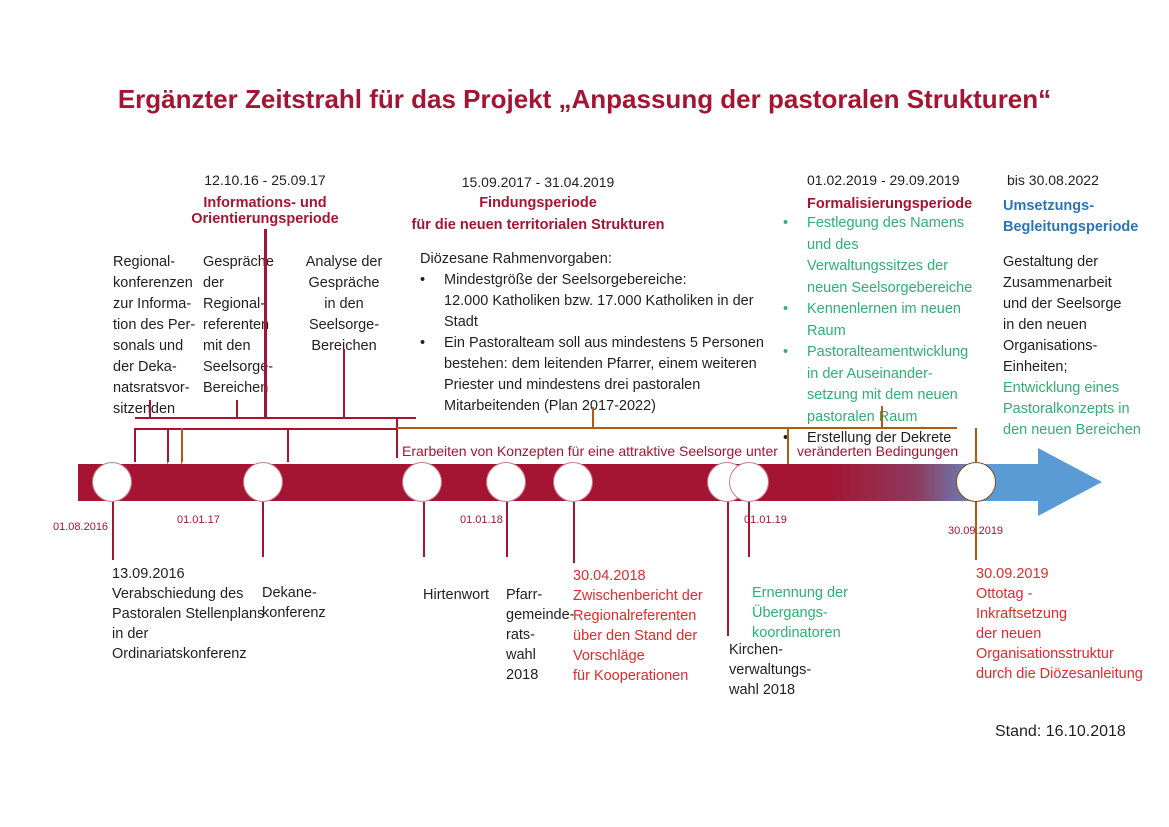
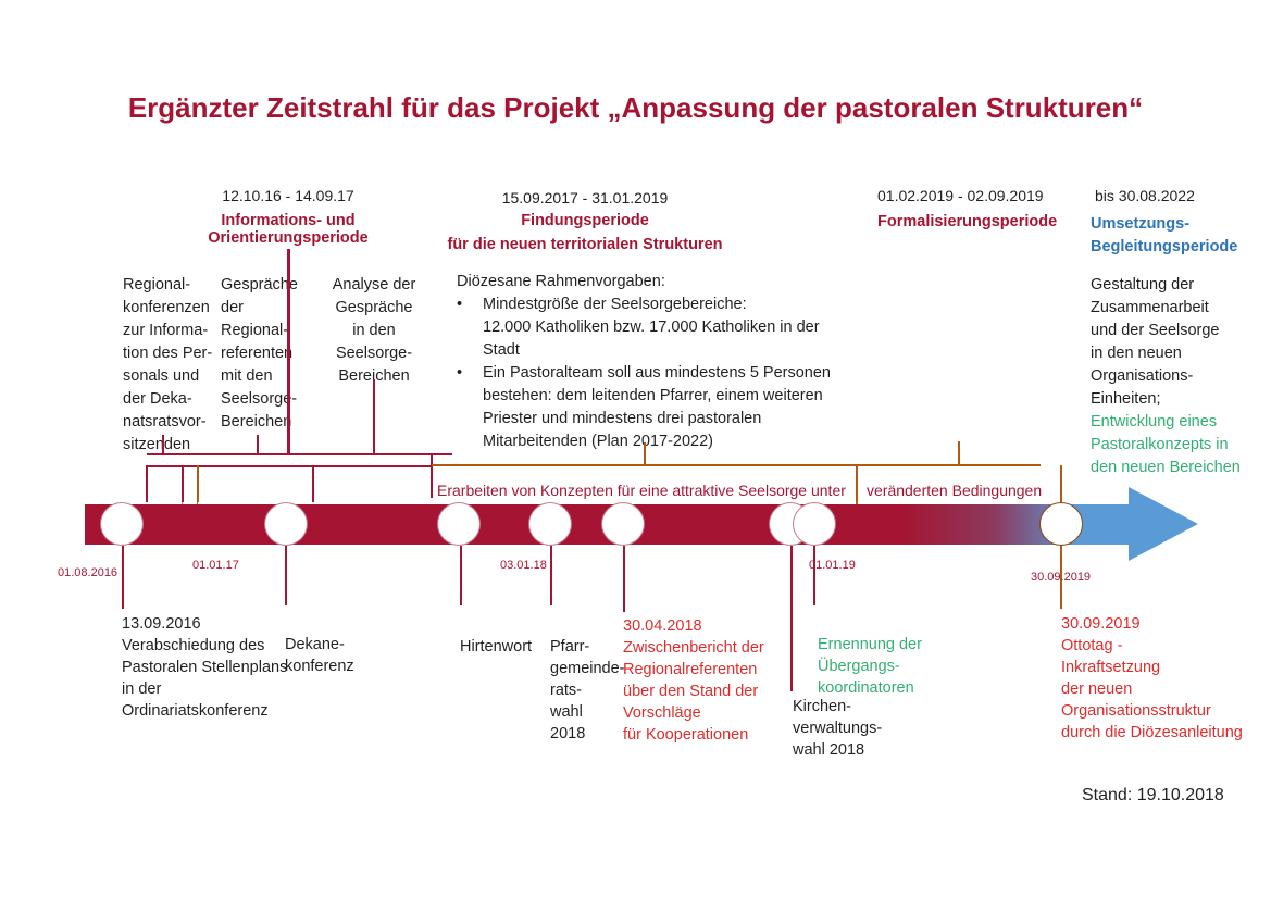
  Ergänzter Zeitstrahl für das Projekt „Anpassung der pastoralen Strukturen“
- 12.10.16 - 25.09.17
+ 12.10.16 - 14.09.17
  Informations- und Orientierungsperiode
- 15.09.2017 - 31.04.2019
+ 15.09.2017 - 31.01.2019
  Findungsperiode
  für die neuen territorialen Strukturen
- 01.02.2019 - 29.09.2019
+ 01.02.2019 - 02.09.2019
  Formalisierungsperiode
  bis 30.08.2022
  Umsetzungs-
  Begleitungsperiode
  Regional-
  konferenzen
  zur Informa-
  tion des Per-
  sonals und
  der Deka-
  natsratsvor-
  sitzenden
  Gespräche
  der
  Regional
  referente
  mit den
  Seelsorg-
  Bereiche
  Analyse der
  Gespräche
  in den
  Seelsorge-
  Bereichen
  Diözesane Rahmenvorgaben:
  Mindestgröße der Seelsorgebereiche:
  12.000 Katholiken bzw. 17.000 Katholiken in der Stadt
  Ein Pastoralteam soll aus mindestens 5 Personen
  bestehen: dem leitenden Pfarrer, einem weiteren
  Priester und mindestens drei pastoralen
  Mitarbeitenden (Plan 2017-2022)
- Festlegung des Namens
- und des
- Verwaltungssitzes der
- neuen Seelsorgebereiche
- Kennenlernen im neuen
- Raum
- Pastoralteamentwicklung
- in der Auseinander-
- setzung mit dem neuen
- pastoralen Raum
- Erstellung der Dekrete
  Gestaltung der
  Zusammenarbeit
  und der Seelsorge
  in den neuen
  Organisations-
  Einheiten;
  Entwicklung eines
  Pastoralkonzepts in
  den neuen Bereichen
  Erarbeiten von Konzepten für eine attraktive Seelsorge unter
  veränderten Bedingungen
  01.08.2016
  01.01.17
- 01.01.18
+ 03.01.18
  01.01.19
  30.09.2019
  13.09.2016
  Verabschiedung des
  Pastoralen Stellenplans
  in der
  Ordinariatskonferenz
  Dekane-
  konferenz
  Hirtenwort
  Pfarr-
  gemeinde-
  rats-
  wahl
  2018
  30.04.2018
  Zwischenbericht der
  Regionalreferenten
  über den Stand der
  Vorschläge
  für Kooperationen
  Ernennung der
  Übergangs-
  koordinatoren
  Kirchen-
  verwaltungs-
  wahl 2018
  30.09.2019
  Ottotag -
  Inkraftsetzung
  der neuen
  Organisationsstruktur
  durch die Diözesanleitung
- Stand: 16.10.2018
+ Stand: 19.10.2018
